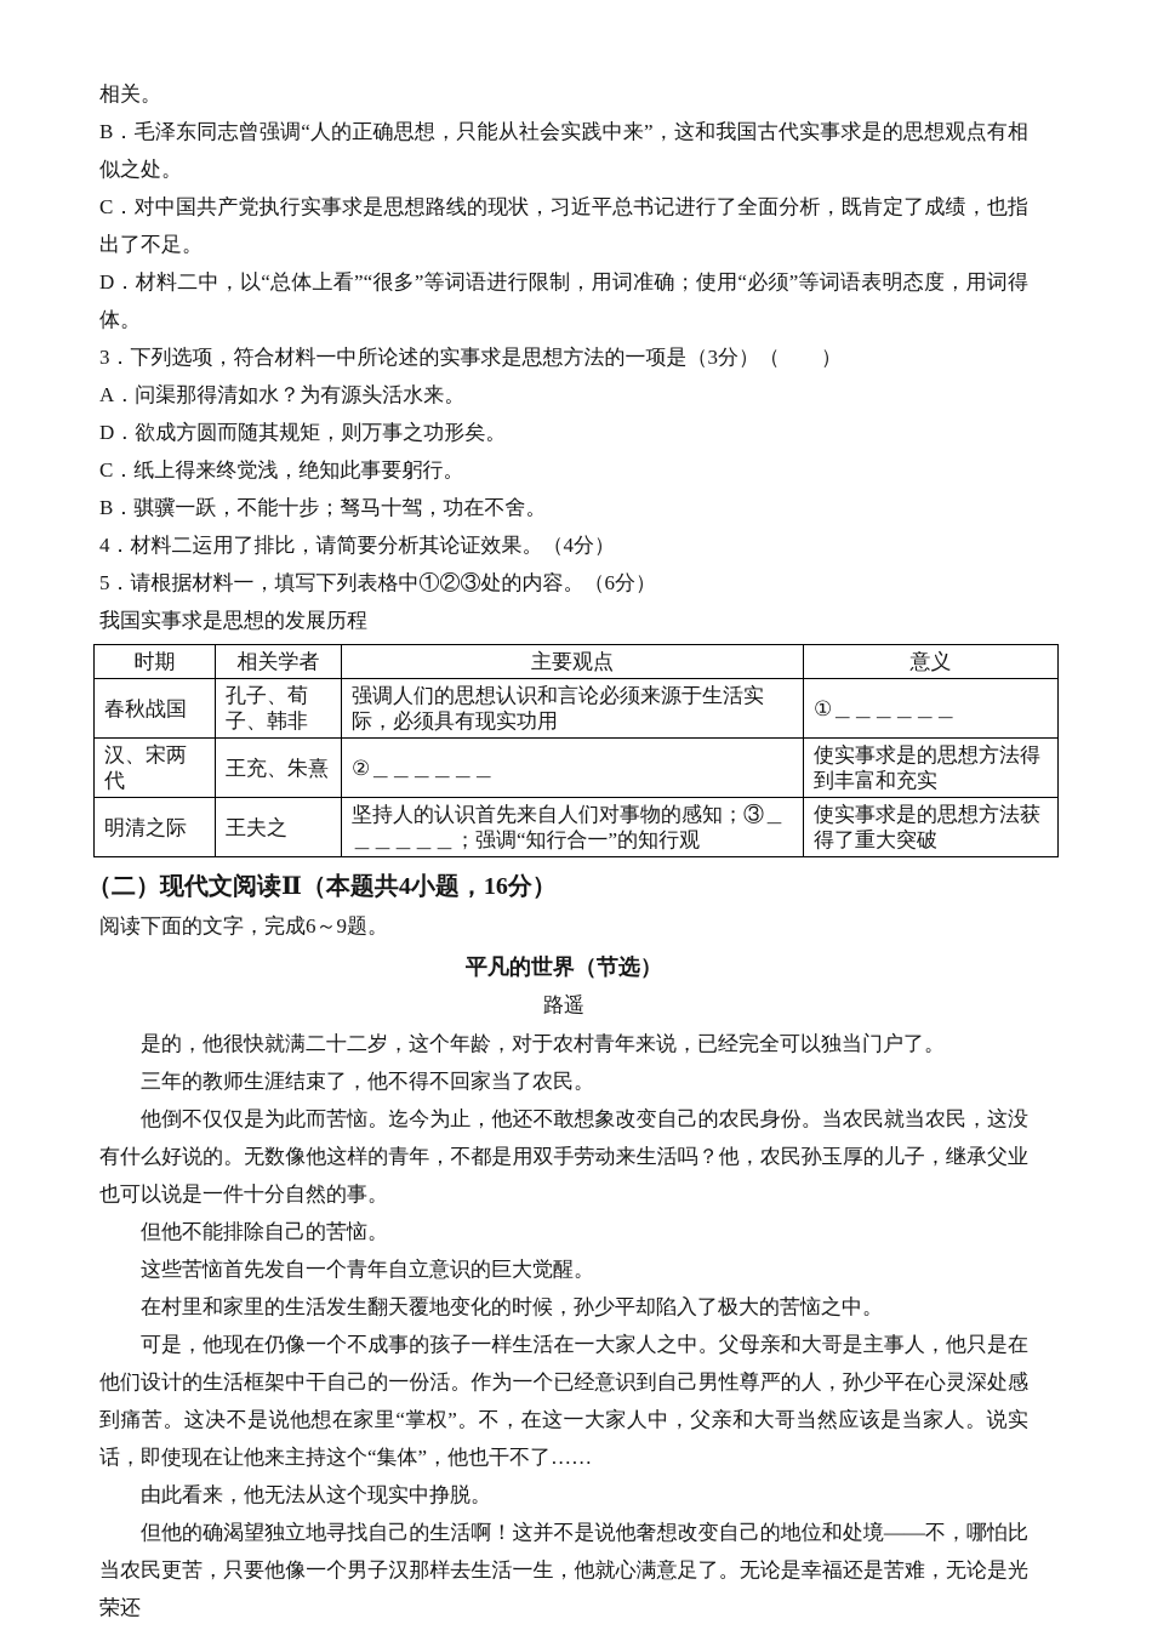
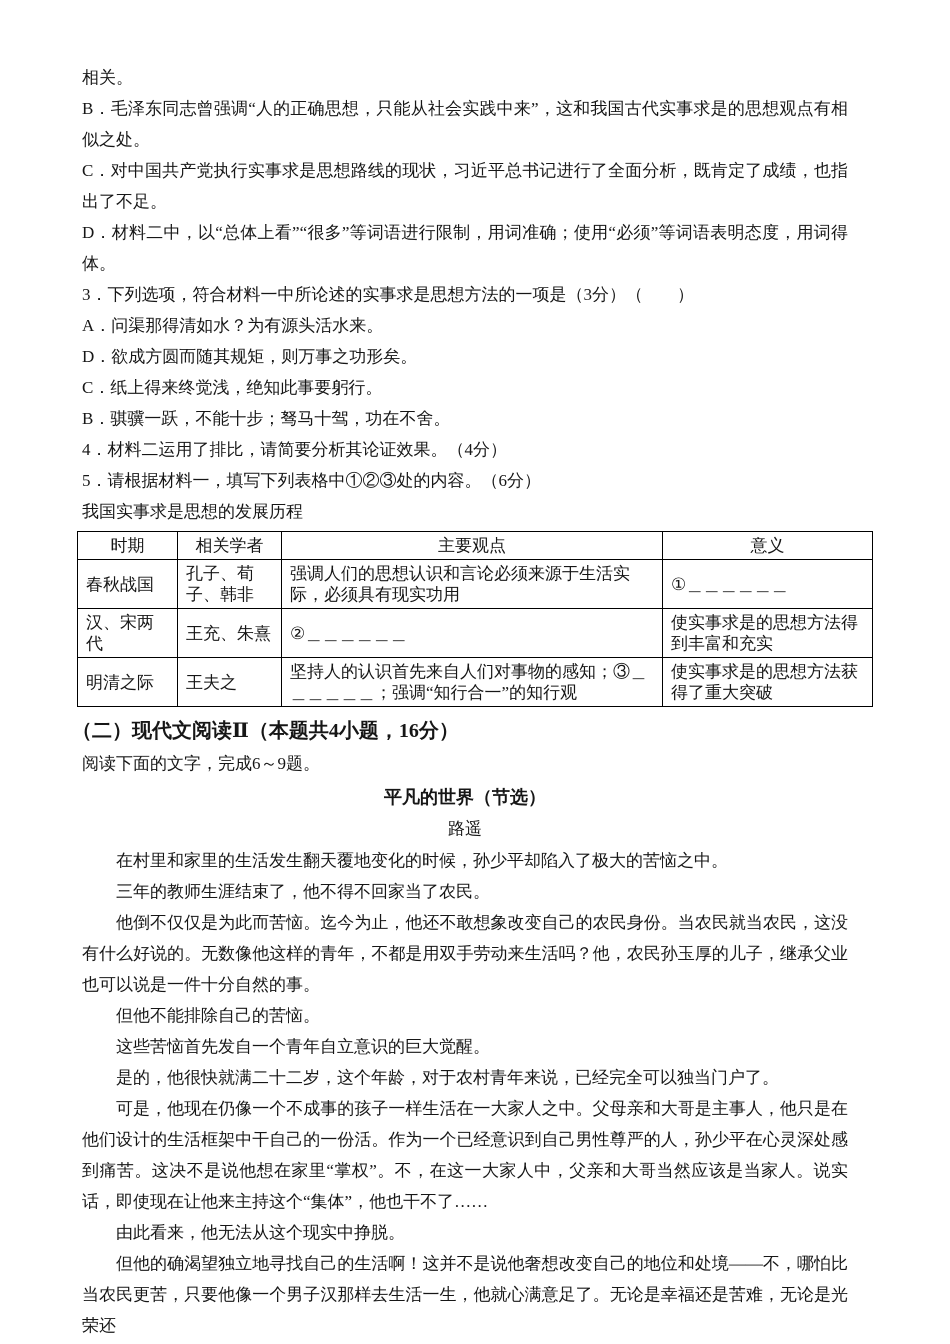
  相关。
  B．毛泽东同志曾强调“人的正确思想，只能从社会实践中来”，这和我国古代实事求是的思想观点有相似之处。
  C．对中国共产党执行实事求是思想路线的现状，习近平总书记进行了全面分析，既肯定了成绩，也指出了不足。
  D．材料二中，以“总体上看”“很多”等词语进行限制，用词准确；使用“必须”等词语表明态度，用词得体。
  3．下列选项，符合材料一中所论述的实事求是思想方法的一项是（3分）（ ）
  A．问渠那得清如水？为有源头活水来。
  D．欲成方圆而随其规矩，则万事之功形矣。
  C．纸上得来终觉浅，绝知此事要躬行。
  B．骐骥一跃，不能十步；驽马十驾，功在不舍。
  4．材料二运用了排比，请简要分析其论证效果。（4分）
  5．请根据材料一，填写下列表格中①②③处的内容。（6分）
  我国实事求是思想的发展历程
  时期	相关学者	主要观点	意义
  春秋战国	孔子、荀子、韩非	强调人们的思想认识和言论必须来源于生活实际，必须具有现实功用	①＿＿＿＿＿＿
  汉、宋两代	王充、朱熹	②＿＿＿＿＿＿	使实事求是的思想方法得到丰富和充实
  明清之际	王夫之	坚持人的认识首先来自人们对事物的感知；③＿＿＿＿＿＿；强调“知行合一”的知行观	使实事求是的思想方法获得了重大突破
  （二）现代文阅读Ⅱ（本题共4小题，16分）
  阅读下面的文字，完成6～9题。
  平凡的世界（节选）
  路遥
- 是的，他很快就满二十二岁，这个年龄，对于农村青年来说，已经完全可以独当门户了。
+ 在村里和家里的生活发生翻天覆地变化的时候，孙少平却陷入了极大的苦恼之中。
  三年的教师生涯结束了，他不得不回家当了农民。
  他倒不仅仅是为此而苦恼。迄今为止，他还不敢想象改变自己的农民身份。当农民就当农民，这没有什么好说的。无数像他这样的青年，不都是用双手劳动来生活吗？他，农民孙玉厚的儿子，继承父业也可以说是一件十分自然的事。
  但他不能排除自己的苦恼。
  这些苦恼首先发自一个青年自立意识的巨大觉醒。
- 在村里和家里的生活发生翻天覆地变化的时候，孙少平却陷入了极大的苦恼之中。
+ 是的，他很快就满二十二岁，这个年龄，对于农村青年来说，已经完全可以独当门户了。
  可是，他现在仍像一个不成事的孩子一样生活在一大家人之中。父母亲和大哥是主事人，他只是在他们设计的生活框架中干自己的一份活。作为一个已经意识到自己男性尊严的人，孙少平在心灵深处感到痛苦。这决不是说他想在家里“掌权”。不，在这一大家人中，父亲和大哥当然应该是当家人。说实话，即使现在让他来主持这个“集体”，他也干不了……
  由此看来，他无法从这个现实中挣脱。
  但他的确渴望独立地寻找自己的生活啊！这并不是说他奢想改变自己的地位和处境——不，哪怕比当农民更苦，只要他像一个男子汉那样去生活一生，他就心满意足了。无论是幸福还是苦难，无论是光荣还
